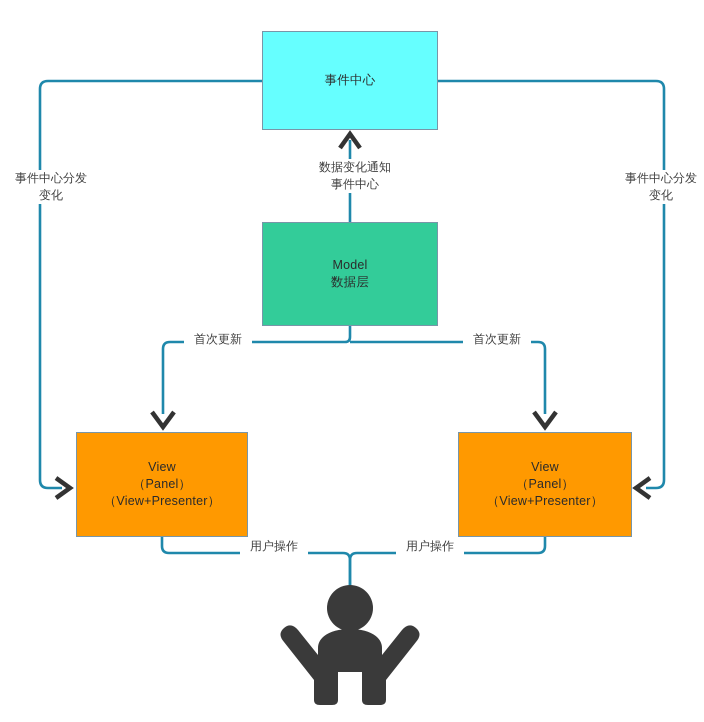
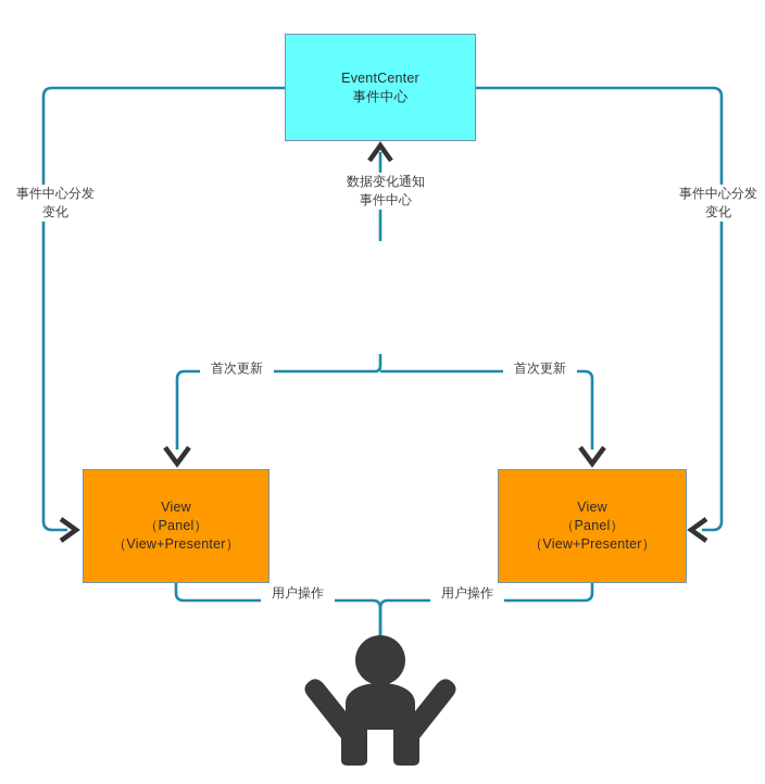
+ EventCenter
  事件中心
- Model
- 数据层
  View
  （Panel）
  （View+Presenter）
  View
  （Panel）
  （View+Presenter）
  数据变化通知
  事件中心
  事件中心分发
  变化
  事件中心分发
  变化
  首次更新
  首次更新
  用户操作
  用户操作
